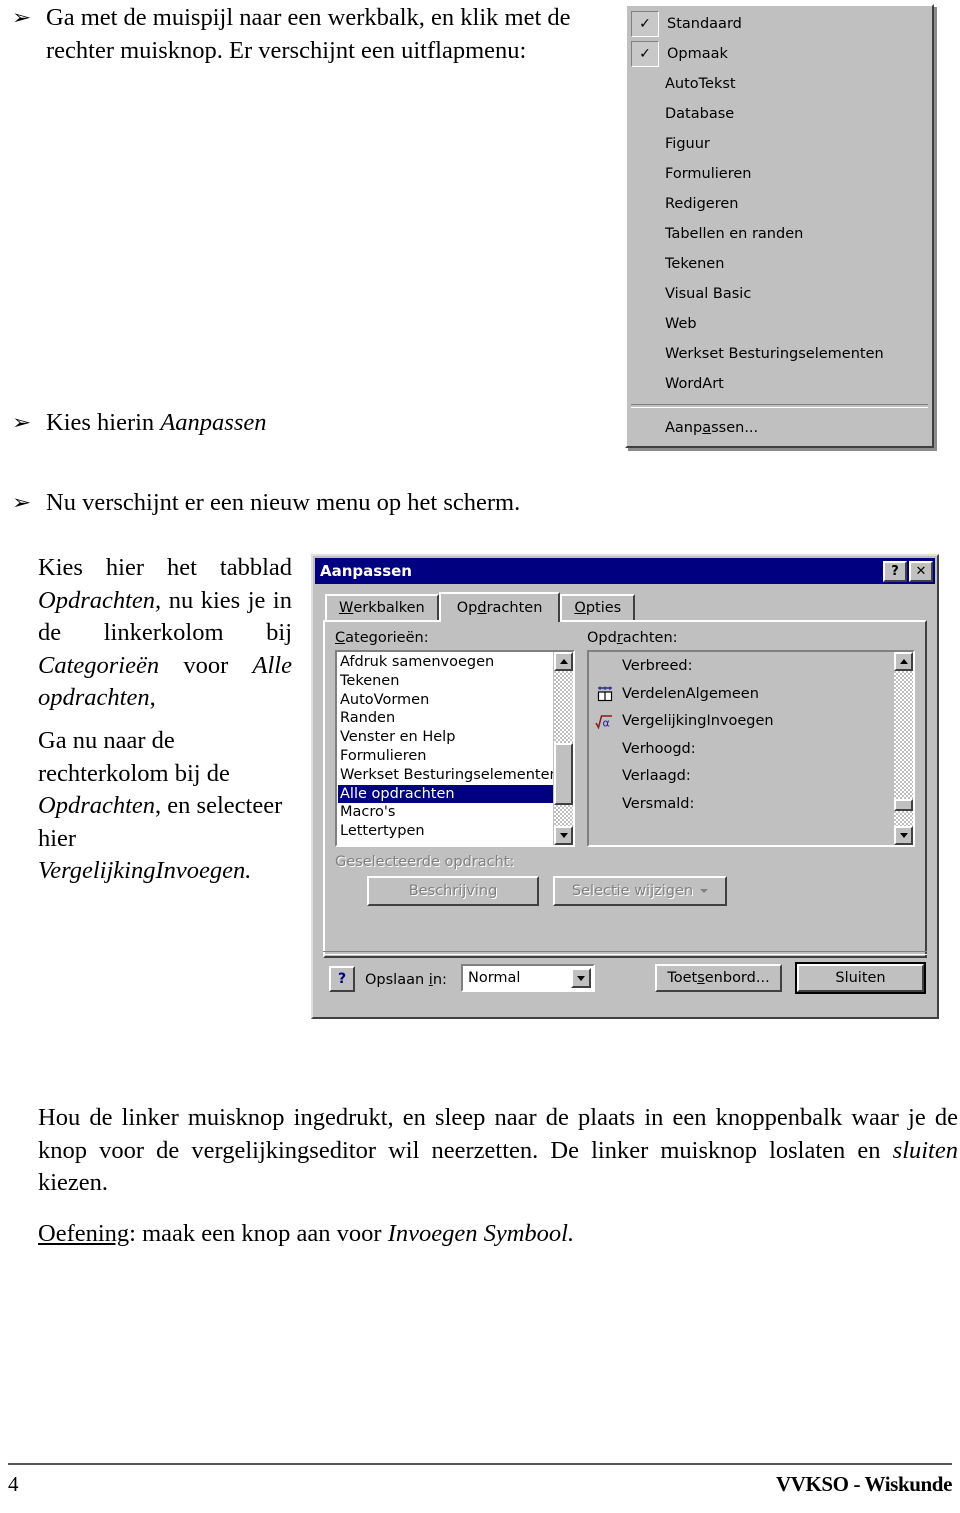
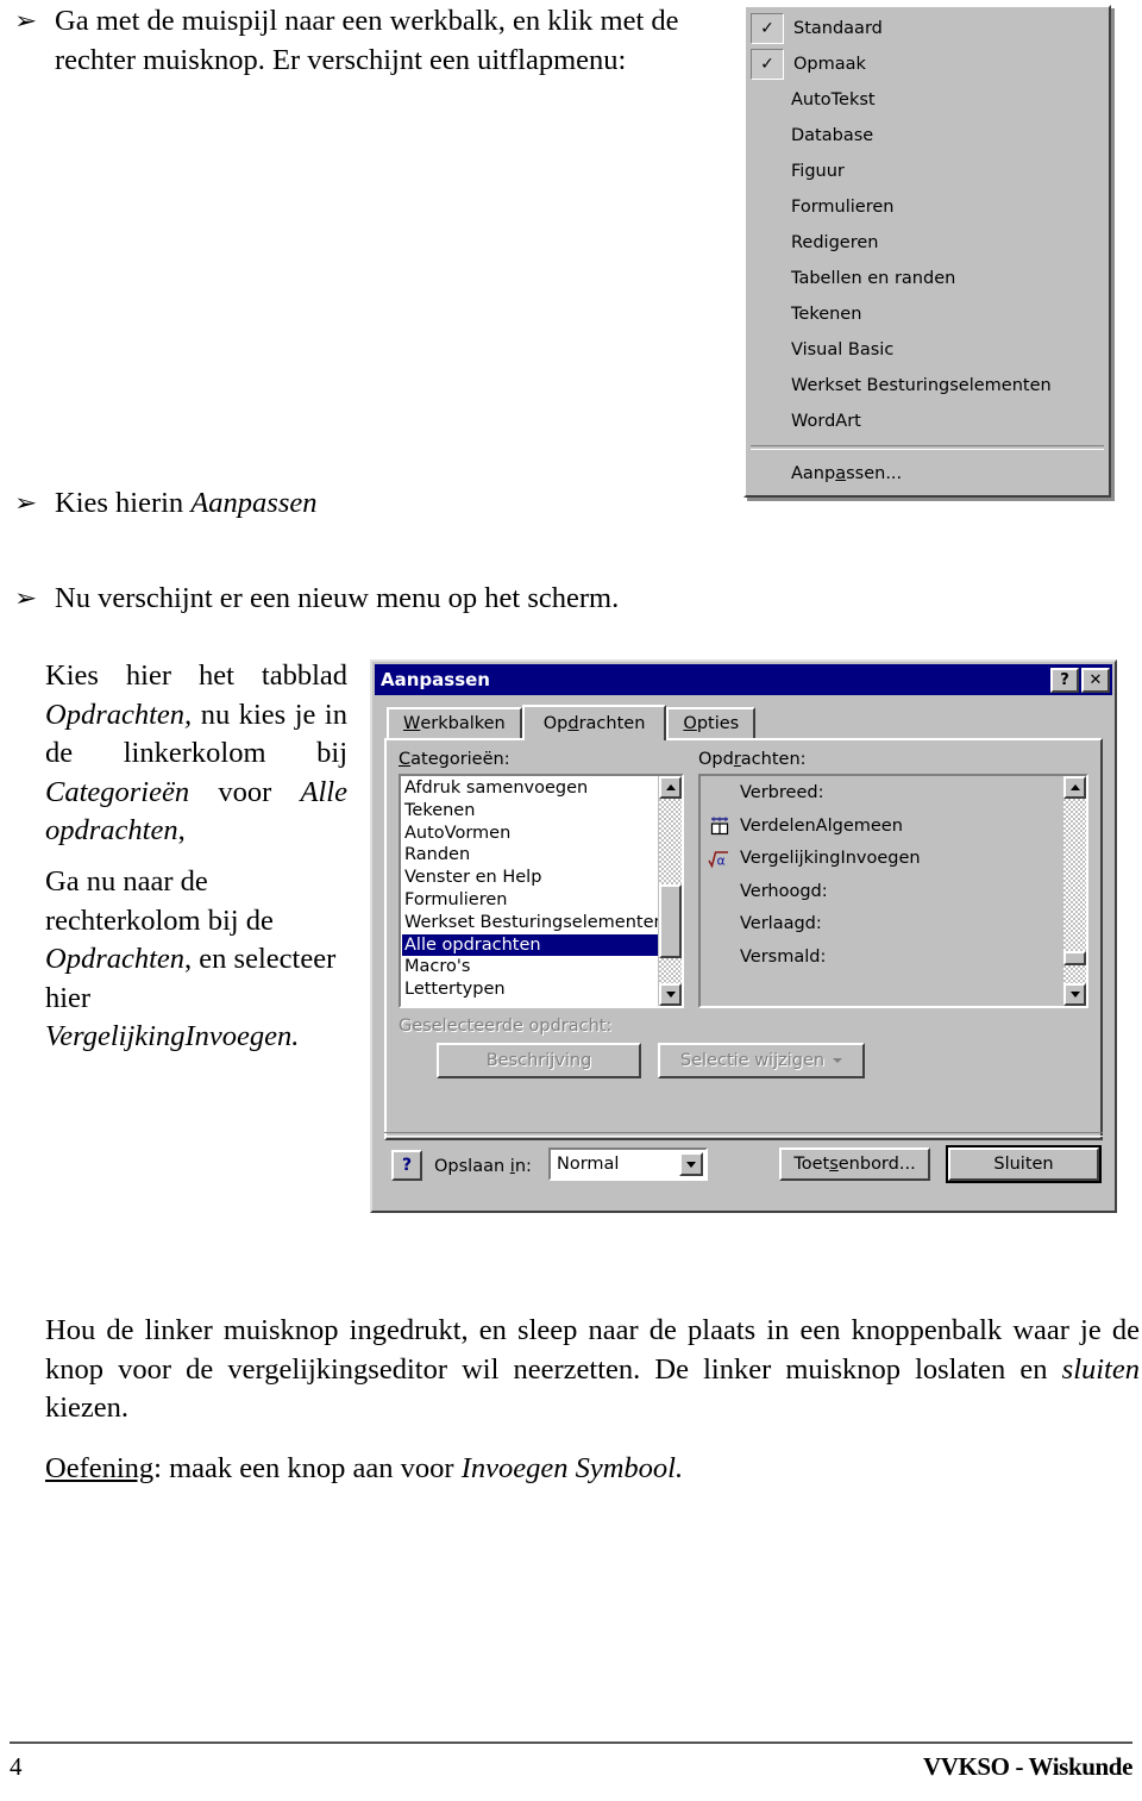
  ➢
  Ga met de muispijl naar een werkbalk, en klik met de rechter muisknop. Er verschijnt een uitflapmenu:
  ➢
  Kies hierin Aanpassen
  ➢
  Nu verschijnt er een nieuw menu op het scherm.
  Kies hier het tabblad Opdrachten, nu kies je in de linkerkolom bij Categorieën voor Alle opdrachten,
  Ga nu naar de rechterkolom bij de Opdrachten, en selecteer hier VergelijkingInvoegen.
  Hou de linker muisknop ingedrukt, en sleep naar de plaats in een knoppenbalk waar je de knop voor de vergelijkingseditor wil neerzetten. De linker muisknop loslaten en sluiten kiezen.
  Oefening: maak een knop aan voor Invoegen Symbool.
  4
  VVKSO - Wiskunde
  ✓
  Standaard
  ✓
  Opmaak
  AutoTekst
  Database
  Figuur
  Formulieren
  Redigeren
  Tabellen en randen
  Tekenen
  Visual Basic
- Web
  Werkset Besturingselementen
  WordArt
  Aanpassen...
  Aanpassen
  ?
  ✕
  W
  erkbalken
  Op
  d
  rachten
  O
  pties
  Categorieën:
  Afdruk samenvoegen
  Tekenen
  AutoVormen
  Randen
  Venster en Help
  Formulieren
  Werkset Besturingselemente
  Alle opdrachten
  Macro's
  Lettertypen
  Opdrachten:
  Verbreed:
  VerdelenAlgemeen
  α
  VergelijkingInvoegen
  Verhoogd:
  Verlaagd:
  Versmald:
  Geselecteerde opdracht:
  Beschrijving
  Selectie wijzigen
  ?
  Opslaan in:
  Normal
  Toet
  s
  enbord...
  Sluiten
